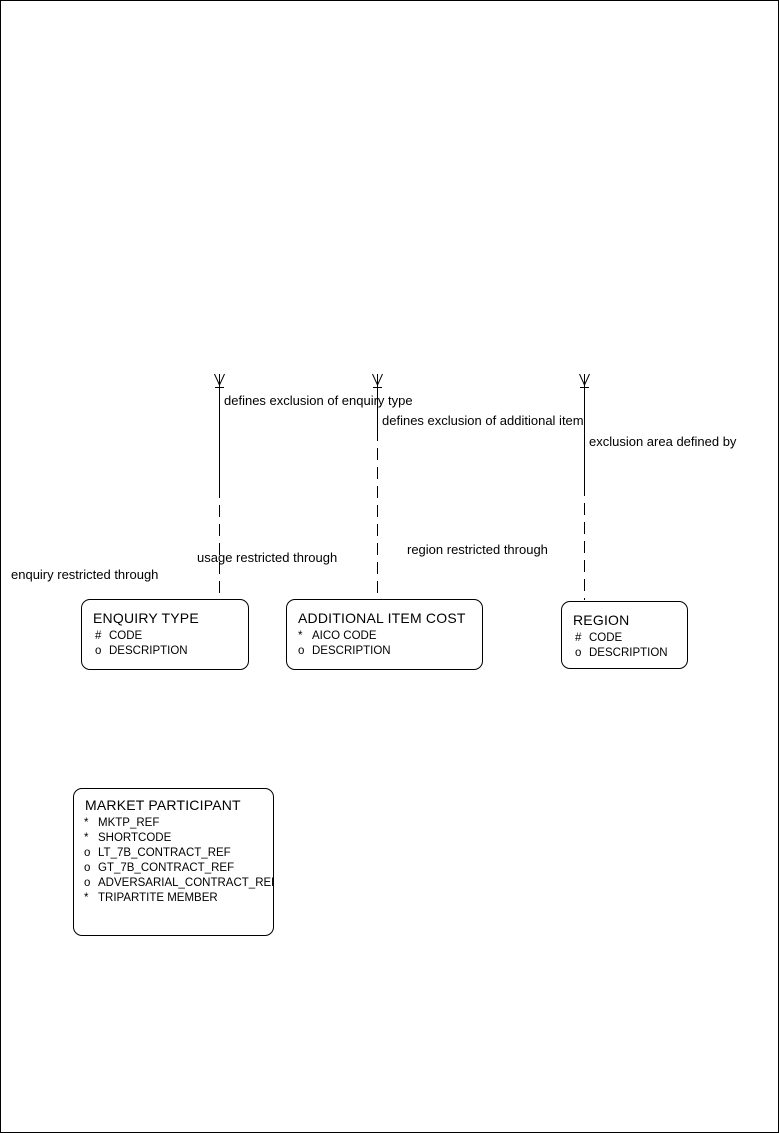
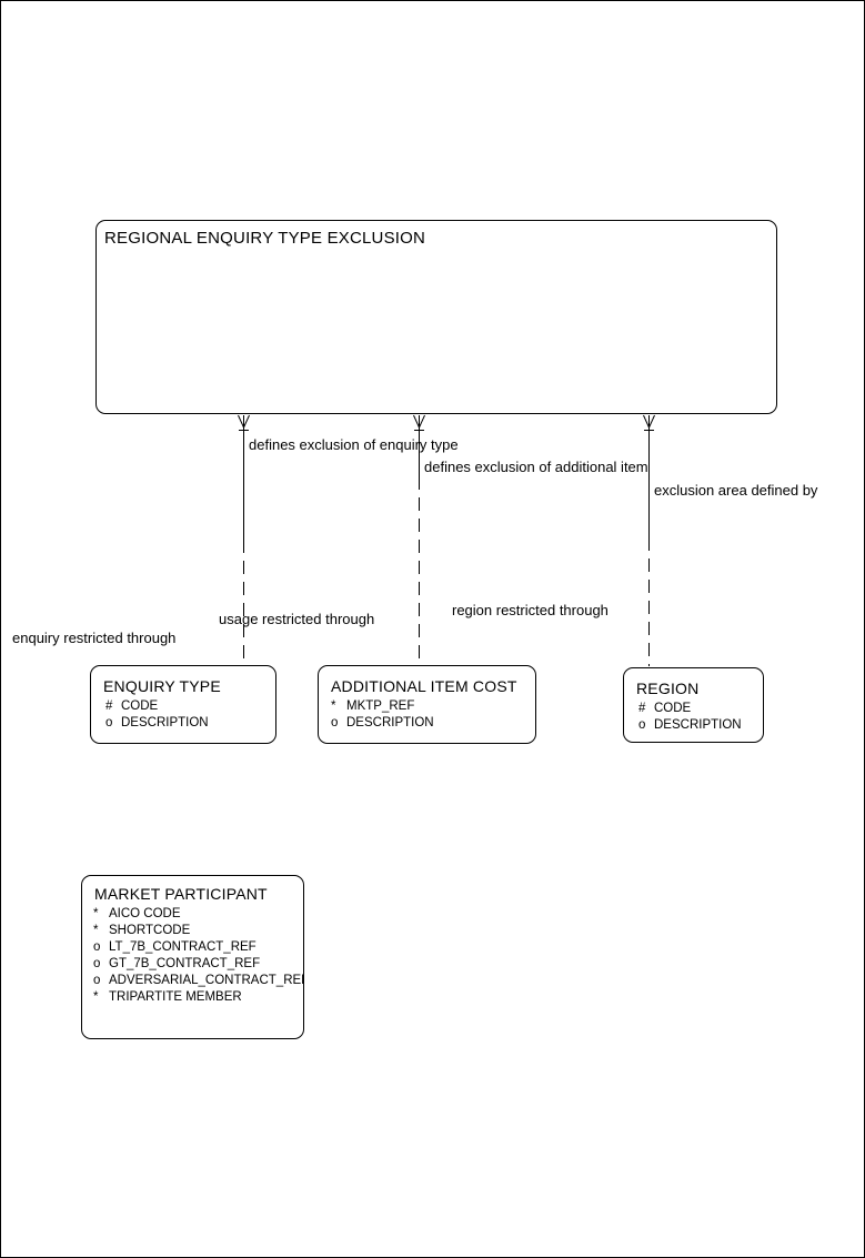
+ REGIONAL ENQUIRY TYPE EXCLUSION
  defines exclusion of enquiry type
  defines exclusion of additional item
  exclusion area defined by
  usage restricted through
  region restricted through
  enquiry restricted through
  ENQUIRY TYPE
  #
  CODE
  o
  DESCRIPTION
  ADDITIONAL ITEM COST
  *
- AICO CODE
+ MKTP_REF
  o
  DESCRIPTION
  REGION
  #
  CODE
  o
  DESCRIPTION
  MARKET PARTICIPANT
  *
- MKTP_REF
+ AICO CODE
  *
  SHORTCODE
  o
  LT_7B_CONTRACT_REF
  o
  GT_7B_CONTRACT_REF
  o
  ADVERSARIAL_CONTRACT_RE
  *
  TRIPARTITE MEMBER
